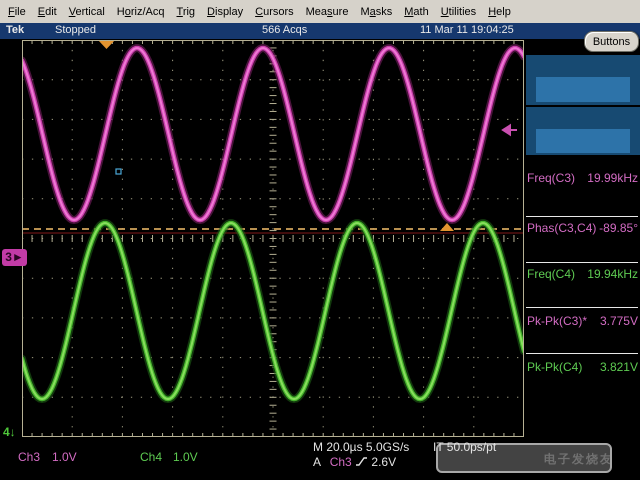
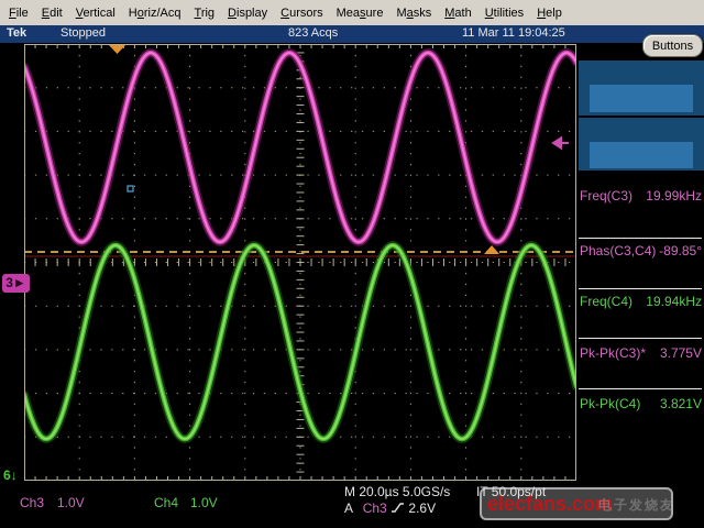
  File
  Edit
  Vertical
  Horiz/Acq
  Trig
  Display
  Cursors
  Measure
  Masks
  Math
  Utilities
  Help
  Tek
  Stopped
- 566 Acqs
+ 823 Acqs
  11 Mar 11 19:04:25
  Buttons
  3►
- 4↓
+ 6↓
  Freq(C3)
  19.99kHz
  Phas(C3,C4)
  -89.85°
  Freq(C4)
  19.94kHz
  Pk-Pk(C3)*
  3.775V
  Pk-Pk(C4)
  3.821V
  Ch3
  1.0V
  Ch4
  1.0V
  M 20.0µs 5.0GS/s
  A Ch3 2.6V
  IT 50.0ps/pt
+ elecfans.com
  电子发烧友
